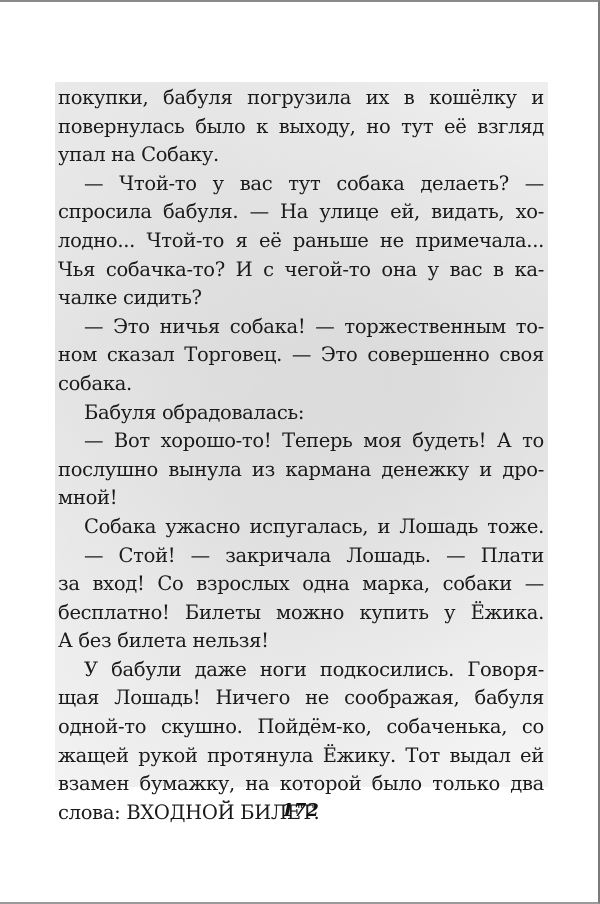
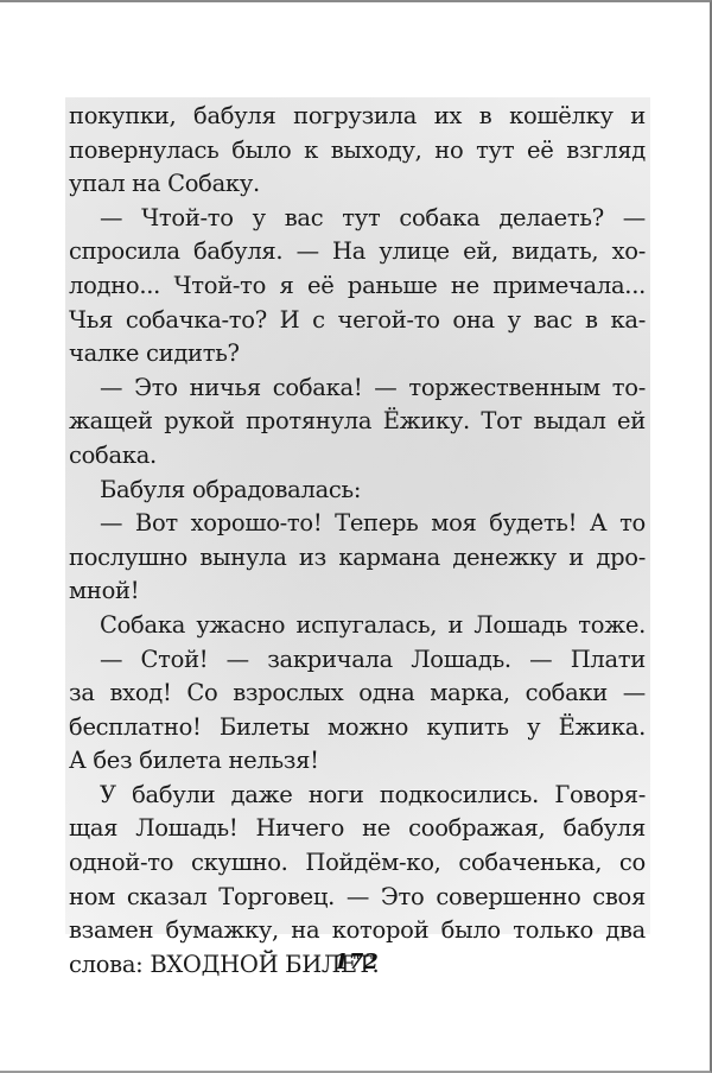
  покупки, бабуля погрузила их в кошёлку и
  повернулась было к выходу, но тут её взгляд
  упал на Собаку.
  — Чтой-то у вас тут собака делаеть? —
  спросила бабуля. — На улице ей, видать, хо-
  лодно... Чтой-то я её раньше не примечала...
  Чья собачка-то? И с чегой-то она у вас в ка-
  чалке сидить?
  — Это ничья собака! — торжественным то-
- ном сказал Торговец. — Это совершенно своя
+ жащей рукой протянула Ёжику. Тот выдал ей
  собака.
  Бабуля обрадовалась:
  — Вот хорошо-то! Теперь моя будеть! А то
  послушно вынула из кармана денежку и дро-
  мной!
  Собака ужасно испугалась, и Лошадь тоже.
  — Стой! — закричала Лошадь. — Плати
  за вход! Со взрослых одна марка, собаки —
  бесплатно! Билеты можно купить у Ёжика.
  А без билета нельзя!
  У бабули даже ноги подкосились. Говоря-
  щая Лошадь! Ничего не соображая, бабуля
  одной-то скушно. Пойдём-ко, собаченька, со
- жащей рукой протянула Ёжику. Тот выдал ей
+ ном сказал Торговец. — Это совершенно своя
  взамен бумажку, на которой было только два
  слова: ВХОДНОЙ БИЛЕТ.
  172
